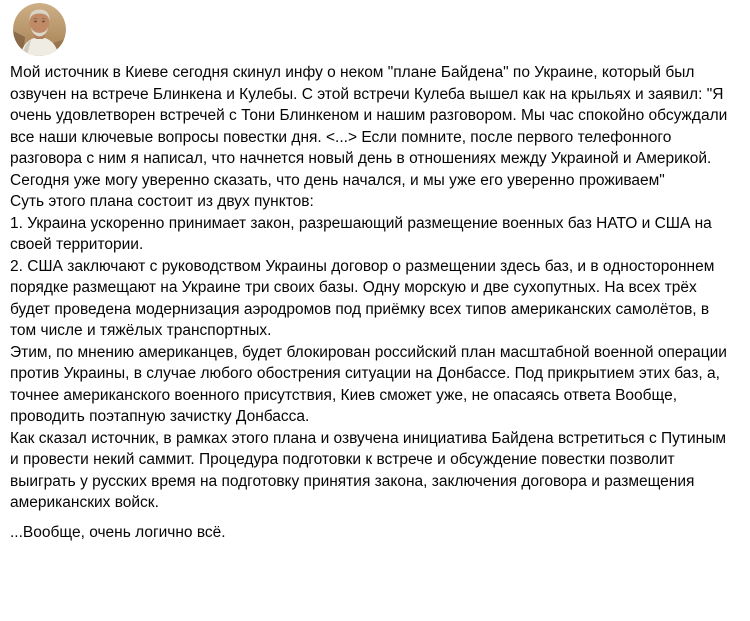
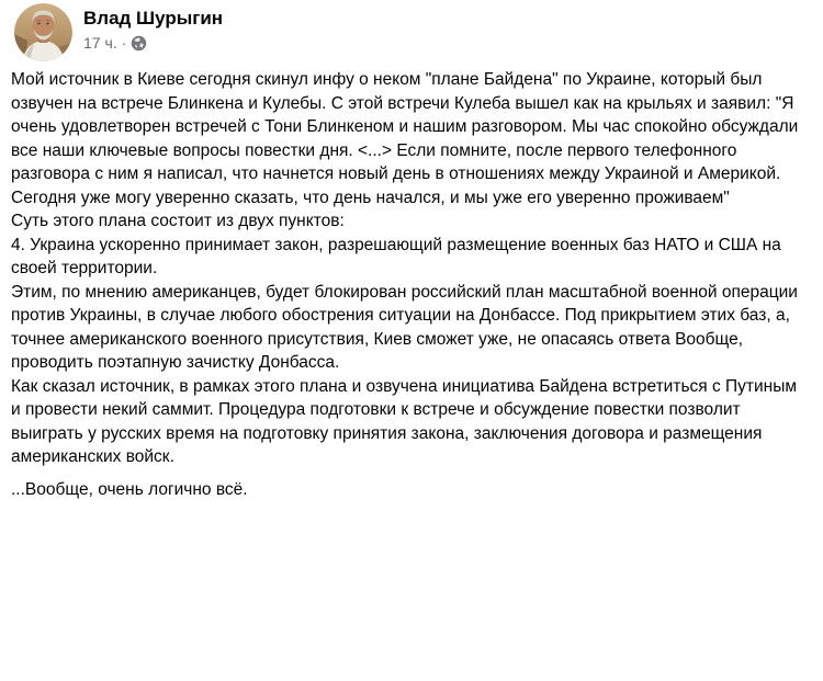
+ Влад Шурыгин
+ 17 ч.
+ ·
  Мой источник в Киеве сегодня скинул инфу о неком "плане Байдена" по Украине, который был озвучен на встрече Блинкена и Кулебы. С этой встречи Кулеба вышел как на крыльях и заявил: "Я очень удовлетворен встречей с Тони Блинкеном и нашим разговором. Мы час спокойно обсуждали все наши ключевые вопросы повестки дня. <...> Если помните, после первого телефонного разговора с ним я написал, что начнется новый день в отношениях между Украиной и Америкой. Сегодня уже могу уверенно сказать, что день начался, и мы уже его уверенно проживаем"
  Суть этого плана состоит из двух пунктов:
- 1. Украина ускоренно принимает закон, разрешающий размещение военных баз НАТО и США на своей территории.
+ 4. Украина ускоренно принимает закон, разрешающий размещение военных баз НАТО и США на своей территории.
- 2. США заключают с руководством Украины договор о размещении здесь баз, и в одностороннем порядке размещают на Украине три своих базы. Одну морскую и две сухопутных. На всех трёх будет проведена модернизация аэродромов под приёмку всех типов американских самолётов, в том числе и тяжёлых транспортных.
  Этим, по мнению американцев, будет блокирован российский план масштабной военной операции против Украины, в случае любого обострения ситуации на Донбассе. Под прикрытием этих баз, а, точнее американского военного присутствия, Киев сможет уже, не опасаясь ответа Вообще, проводить поэтапную зачистку Донбасса.
  Как сказал источник, в рамках этого плана и озвучена инициатива Байдена встретиться с Путиным и провести некий саммит. Процедура подготовки к встрече и обсуждение повестки позволит выиграть у русских время на подготовку принятия закона, заключения договора и размещения американских войск.
  ...Вообще, очень логично всё.
